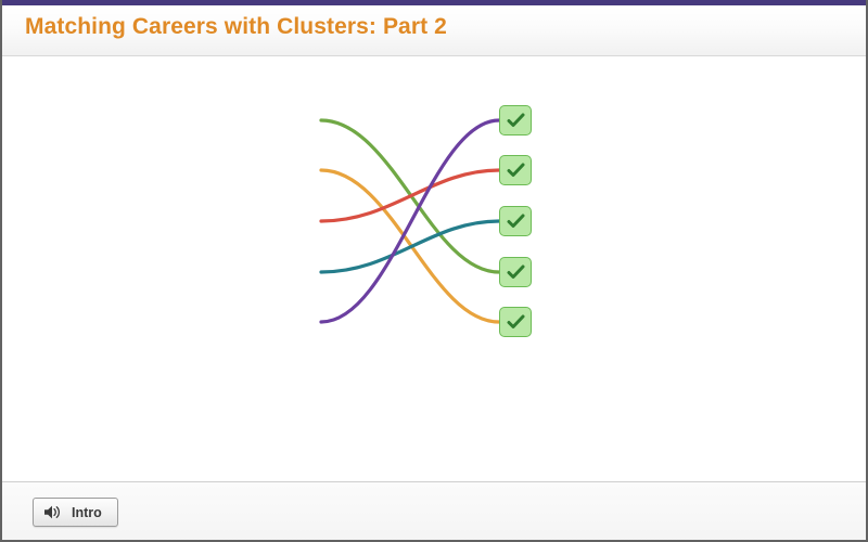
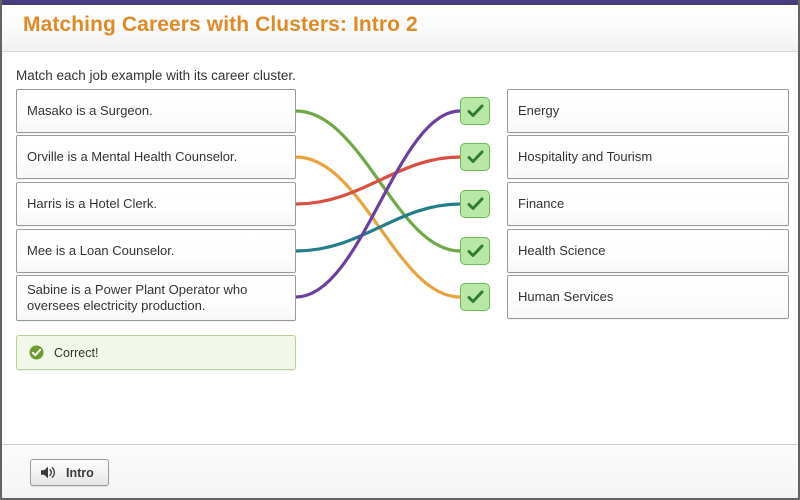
- Matching Careers with Clusters: Part 2
+ Matching Careers with Clusters: Intro 2
+ Match each job example with its career cluster.
+ Masako is a Surgeon.
+ Orville is a Mental Health Counselor.
+ Harris is a Hotel Clerk.
+ Mee is a Loan Counselor.
+ Sabine is a Power Plant Operator who oversees electricity production.
+ Energy
+ Hospitality and Tourism
+ Finance
+ Health Science
+ Human Services
+ Correct!
  Intro
